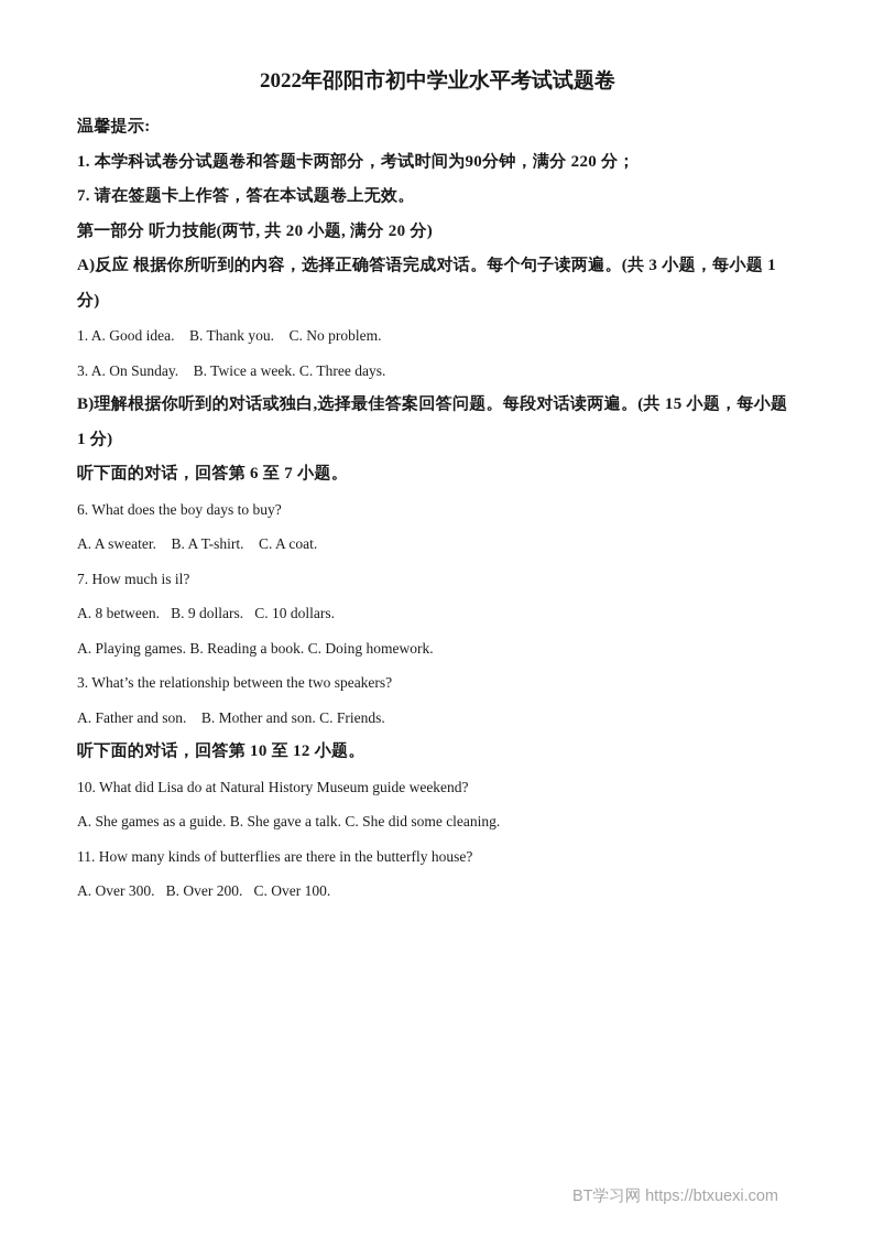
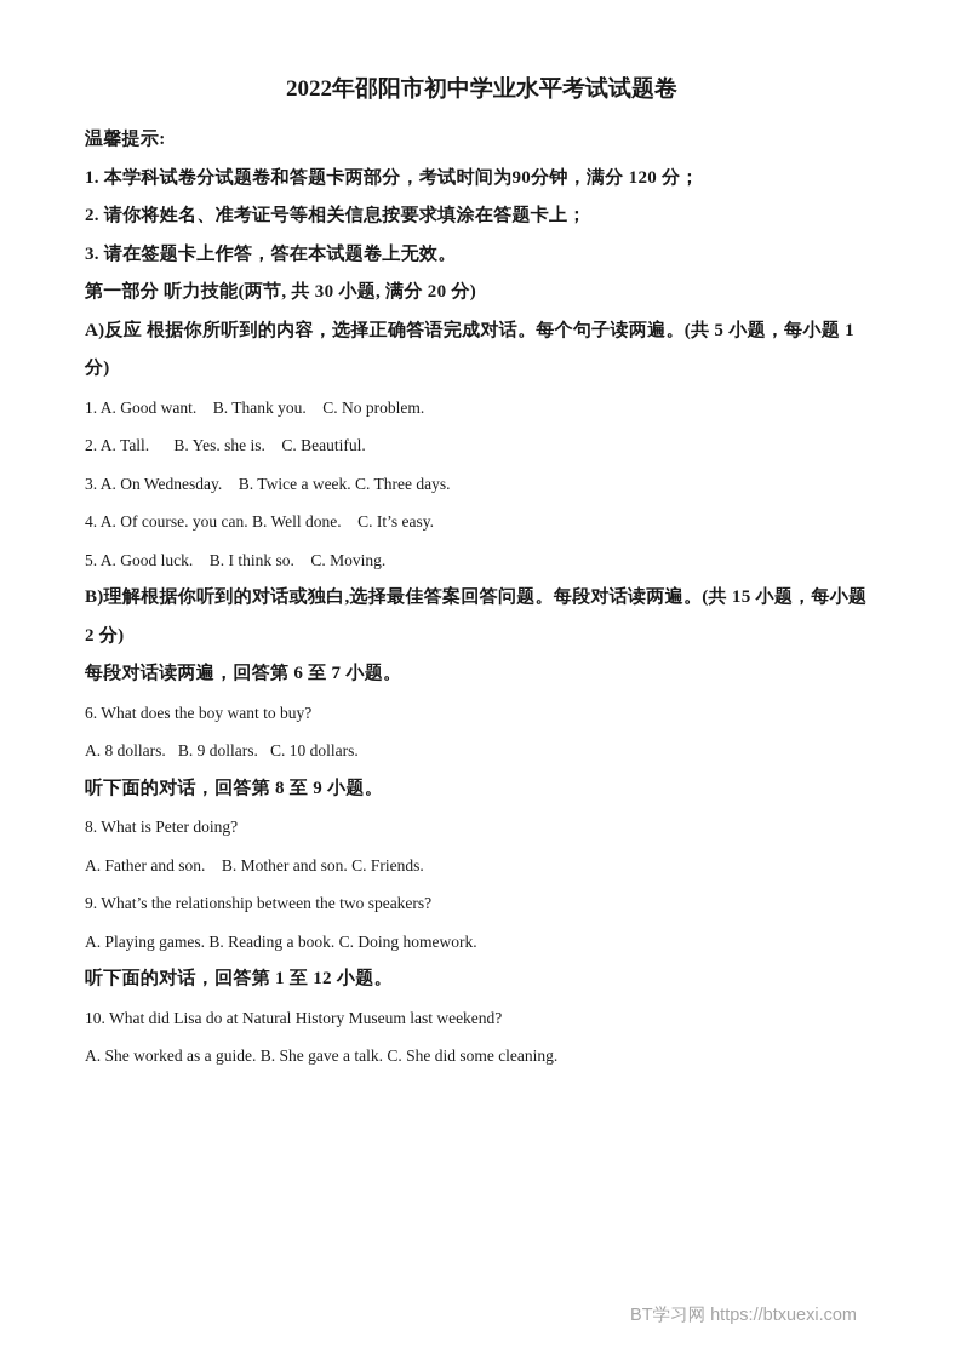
  2022年邵阳市初中学业水平考试试题卷
  温馨提示:
- 1. 本学科试卷分试题卷和答题卡两部分，考试时间为90分钟，满分 220 分；
+ 1. 本学科试卷分试题卷和答题卡两部分，考试时间为90分钟，满分 120 分；
+ 2. 请你将姓名、准考证号等相关信息按要求填涂在答题卡上；
- 7. 请在签题卡上作答，答在本试题卷上无效。
+ 3. 请在签题卡上作答，答在本试题卷上无效。
- 第一部分 听力技能(两节, 共 20 小题, 满分 20 分)
+ 第一部分 听力技能(两节, 共 30 小题, 满分 20 分)
- A)反应 根据你所听到的内容，选择正确答语完成对话。每个句子读两遍。(共 3 小题，每小题 1 分)
+ A)反应 根据你所听到的内容，选择正确答语完成对话。每个句子读两遍。(共 5 小题，每小题 1 分)
- 1. A. Good idea. B. Thank you. C. No problem.
+ 1. A. Good want. B. Thank you. C. No problem.
+ 2. A. Tall. B. Yes. she is. C. Beautiful.
- 3. A. On Sunday. B. Twice a week. C. Three days.
+ 3. A. On Wednesday. B. Twice a week. C. Three days.
+ 4. A. Of course. you can. B. Well done. C. It’s easy.
+ 5. A. Good luck. B. I think so. C. Moving.
- B)理解根据你听到的对话或独白,选择最佳答案回答问题。每段对话读两遍。(共 15 小题，每小题 1 分)
+ B)理解根据你听到的对话或独白,选择最佳答案回答问题。每段对话读两遍。(共 15 小题，每小题 2 分)
- 听下面的对话，回答第 6 至 7 小题。
+ 每段对话读两遍，回答第 6 至 7 小题。
- 6. What does the boy days to buy?
+ 6. What does the boy want to buy?
- A. A sweater. B. A T-shirt. C. A coat.
- 7. How much is il?
- A. 8 between. B. 9 dollars. C. 10 dollars.
+ A. 8 dollars. B. 9 dollars. C. 10 dollars.
+ 听下面的对话，回答第 8 至 9 小题。
+ 8. What is Peter doing?
- A. Playing games. B. Reading a book. C. Doing homework.
+ A. Father and son. B. Mother and son. C. Friends.
- 3. What’s the relationship between the two speakers?
+ 9. What’s the relationship between the two speakers?
- A. Father and son. B. Mother and son. C. Friends.
+ A. Playing games. B. Reading a book. C. Doing homework.
- 听下面的对话，回答第 10 至 12 小题。
+ 听下面的对话，回答第 1 至 12 小题。
- 10. What did Lisa do at Natural History Museum guide weekend?
+ 10. What did Lisa do at Natural History Museum last weekend?
- A. She games as a guide. B. She gave a talk. C. She did some cleaning.
+ A. She worked as a guide. B. She gave a talk. C. She did some cleaning.
- 11. How many kinds of butterflies are there in the butterfly house?
- A. Over 300. B. Over 200. C. Over 100.
  BT学习网 https://btxuexi.com
